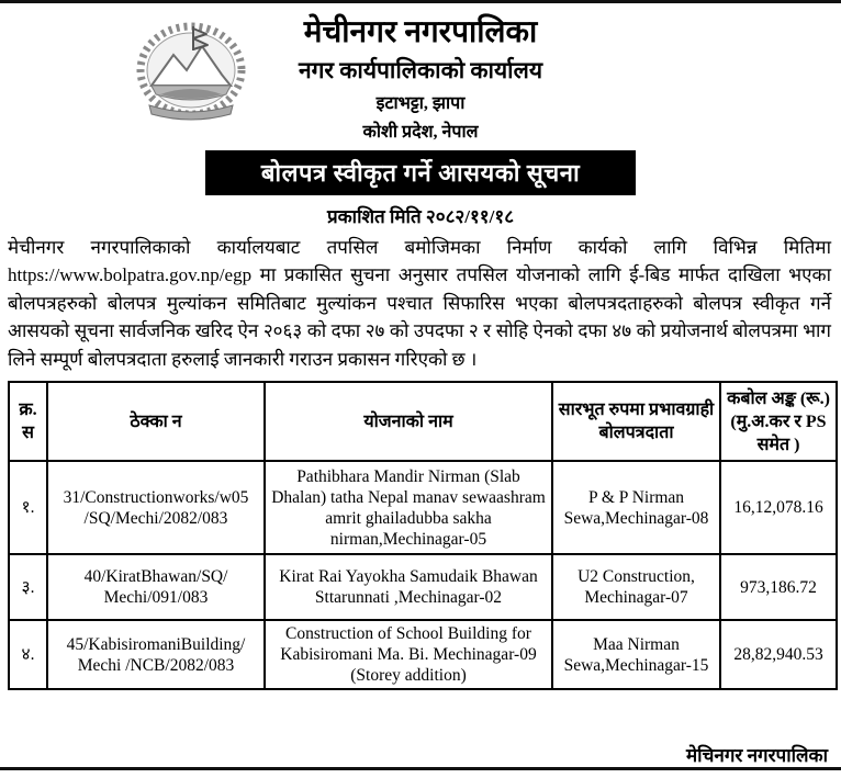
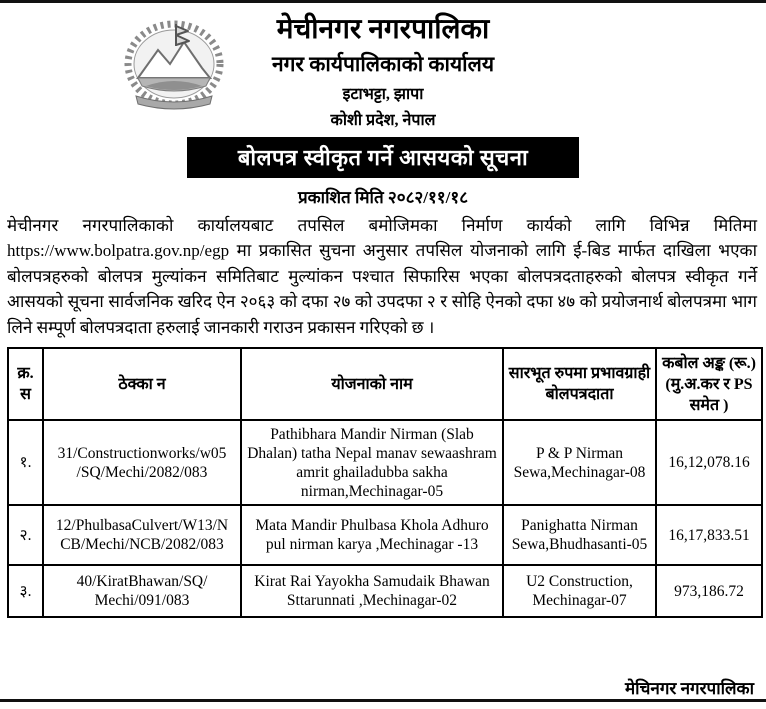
  मेचीनगर नगरपालिका
  नगर कार्यपालिकाको कार्यालय
  इटाभट्टा, झापा
  कोशी प्रदेश, नेपाल
  बोलपत्र स्वीकृत गर्ने आसयको सूचना
  प्रकाशित मिति २०८२/११/१८
  मेचीनगर नगरपालिकाको कार्यालयबाट तपसिल बमोजिमका निर्माण कार्यको लागि विभिन्न मितिमा https://www.bolpatra.gov.np/egp मा प्रकासित सुचना अनुसार तपसिल योजनाको लागि ई-बिड मार्फत दाखिला भएका बोलपत्रहरुको बोलपत्र मुल्यांकन समितिबाट मुल्यांकन पश्चात सिफारिस भएका बोलपत्रदताहरुको बोलपत्र स्वीकृत गर्ने आसयको सूचना सार्वजनिक खरिद ऐन २०६३ को दफा २७ को उपदफा २ र सोहि ऐनको दफा ४७ को प्रयोजनार्थ बोलपत्रमा भाग लिने सम्पूर्ण बोलपत्रदाता हरुलाई जानकारी गराउन प्रकासन गरिएको छ ।
  क्र.स	ठेक्का न	योजनाको नाम	सारभूत रुपमा प्रभावग्राही बोलपत्रदाता	कबोल अङ्क (रू.) (मु.अ.कर र PS समेत )
  १.	31/Constructionworks/w05 /SQ/Mechi/2082/083	Pathibhara Mandir Nirman (Slab Dhalan) tatha Nepal manav sewaashram amrit ghailadubba sakha nirman,Mechinagar-05	P & P Nirman Sewa,Mechinagar-08	16,12,078.16
+ २.	12/PhulbasaCulvert/W13/N CB/Mechi/NCB/2082/083	Mata Mandir Phulbasa Khola Adhuro pul nirman karya ,Mechinagar -13	Panighatta Nirman Sewa,Bhudhasanti-05	16,17,833.51
  ३.	40/KiratBhawan/SQ/ Mechi/091/083	Kirat Rai Yayokha Samudaik Bhawan Sttarunnati ,Mechinagar-02	U2 Construction, Mechinagar-07	973,186.72
- ४.	45/KabisiromaniBuilding/ Mechi /NCB/2082/083	Construction of School Building for Kabisiromani Ma. Bi. Mechinagar-09 (Storey addition)	Maa Nirman Sewa,Mechinagar-15	28,82,940.53
  मेचिनगर नगरपालिका
